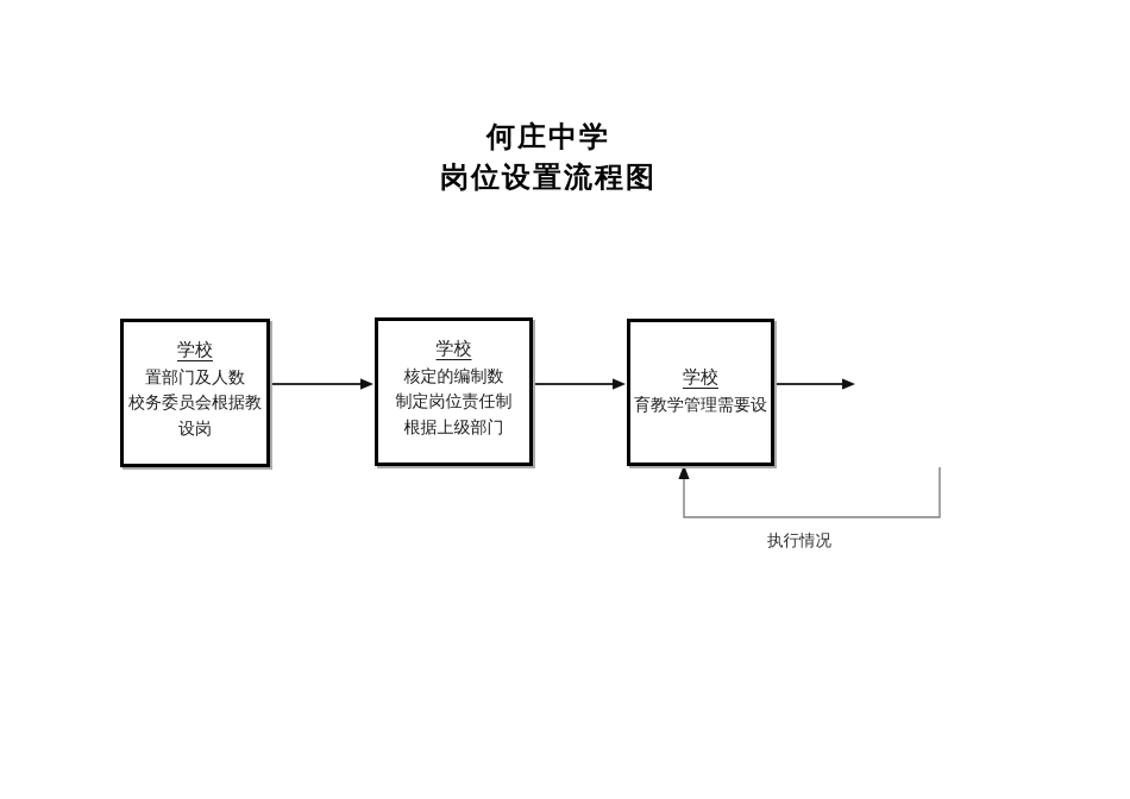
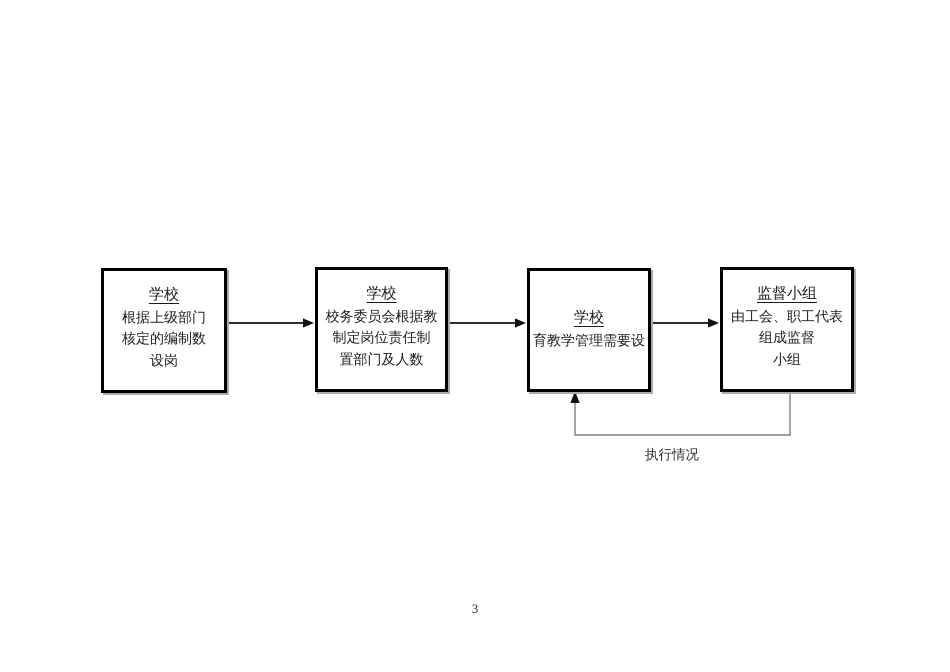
- 何庄中学
- 岗位设置流程图
  学校
- 置部门及人数
+ 根据上级部门
- 校务委员会根据教
+ 核定的编制数
  设岗
  学校
- 核定的编制数
+ 校务委员会根据教
  制定岗位责任制
- 根据上级部门
+ 置部门及人数
  学校
  育教学管理需要设
+ 监督小组
+ 由工会、职工代表
+ 组成监督
+ 小组
  执行情况
+ 3
